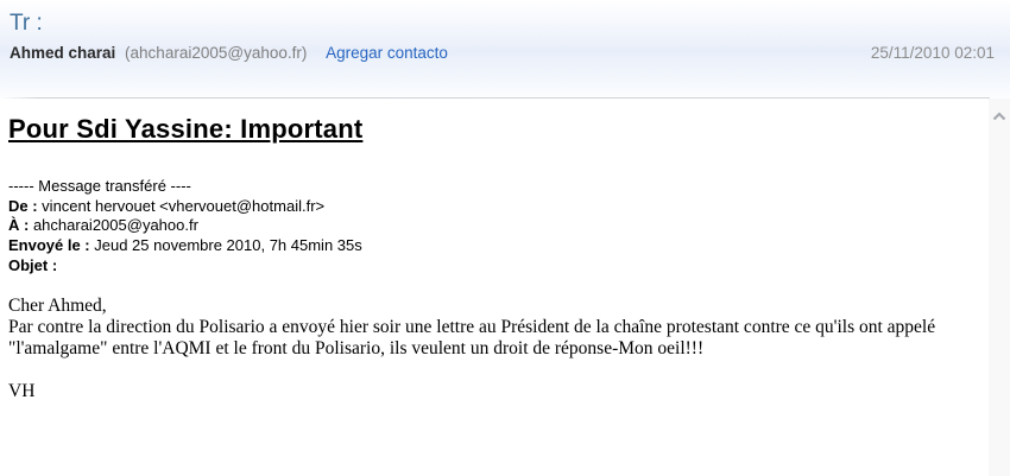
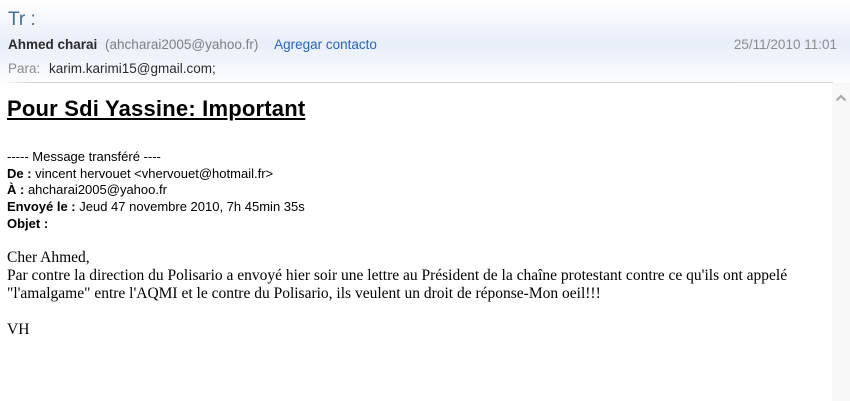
  Tr :
  Ahmed charai (ahcharai2005@yahoo.fr) Agregar contacto
- 25/11/2010 02:01
+ 25/11/2010 11:01
+ Para: karim.karimi15@gmail.com;
  Pour Sdi Yassine: Important
  ----- Message transféré ----
  De : vincent hervouet <vhervouet@hotmail.fr>
  À : ahcharai2005@yahoo.fr
- Envoyé le : Jeud 25 novembre 2010, 7h 45min 35s
+ Envoyé le : Jeud 47 novembre 2010, 7h 45min 35s
  Objet :
  Cher Ahmed,
  Par contre la direction du Polisario a envoyé hier soir une lettre au Président de la chaîne protestant contre ce qu'ils ont appelé
- "l'amalgame" entre l'AQMI et le front du Polisario, ils veulent un droit de réponse-Mon oeil!!!
+ "l'amalgame" entre l'AQMI et le contre du Polisario, ils veulent un droit de réponse-Mon oeil!!!
  VH
